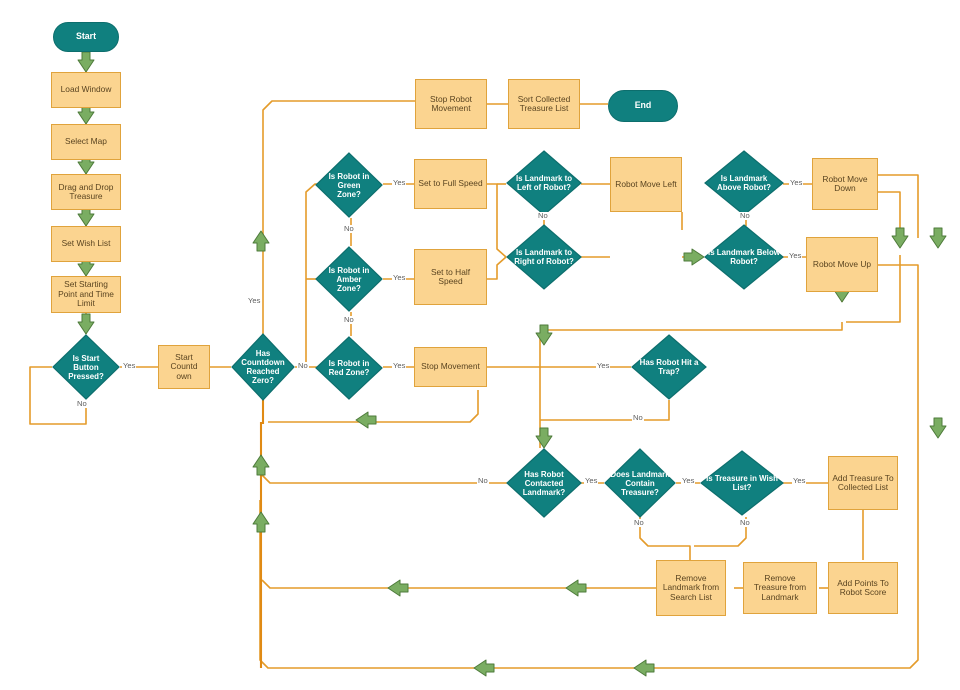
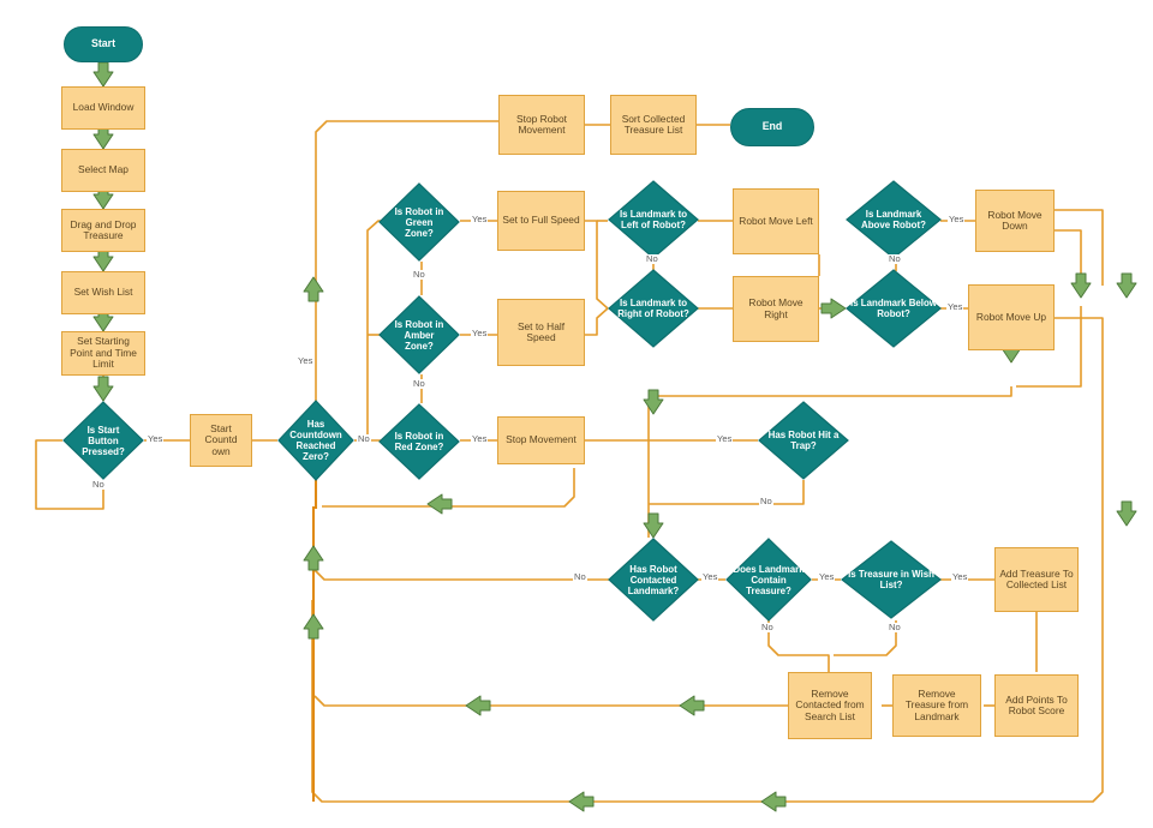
  Start
  Load Window
  Select Map
  Drag and Drop Treasure
  Set Wish List
  Set Starting Point and Time Limit
  Is Start Button Pressed?
  Start Countd own
  Has Countdown Reached Zero?
  Stop Robot Movement
  Sort Collected Treasure List
  End
  Is Robot in Green Zone?
  Is Robot in Amber Zone?
  Is Robot in Red Zone?
  Set to Full Speed
  Set to Half Speed
  Stop Movement
  Is Landmark to Left of Robot?
  Is Landmark to Right of Robot?
  Robot Move Left
+ Robot Move Right
  Is Landmark Above Robot?
  Is Landmark Below Robot?
  Robot Move Down
  Robot Move Up
  Has Robot Hit a Trap?
  Has Robot Contacted Landmark?
  Does Landmark Contain Treasure?
  Is Treasure in Wish List?
  Add Treasure To Collected List
- Remove Landmark from Search List
+ Remove Contacted from Search List
  Remove Treasure from Landmark
  Add Points To Robot Score
  Yes
  No
  Yes
  No
  Yes
  No
  Yes
  No
  Yes
  No
  Yes
  No
  Yes
  Yes
  No
  No
  Yes
  Yes
  No
  Yes
  No
